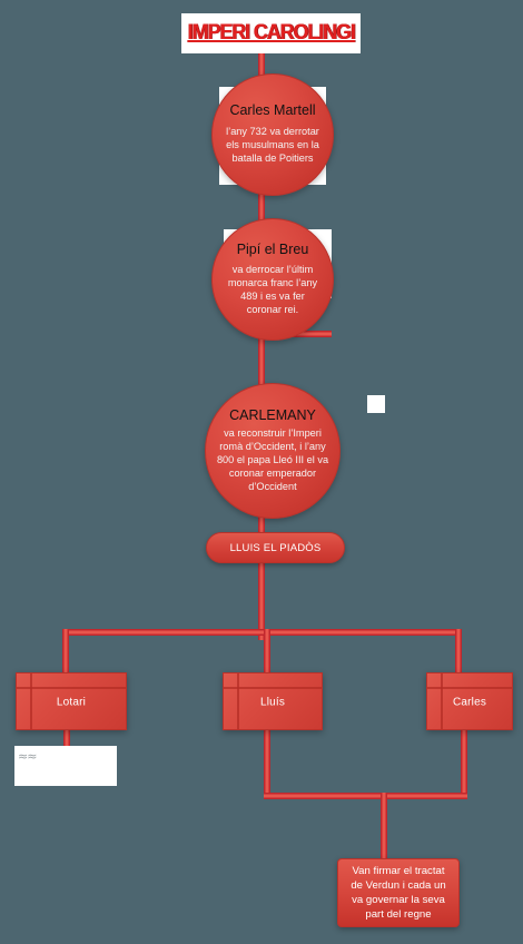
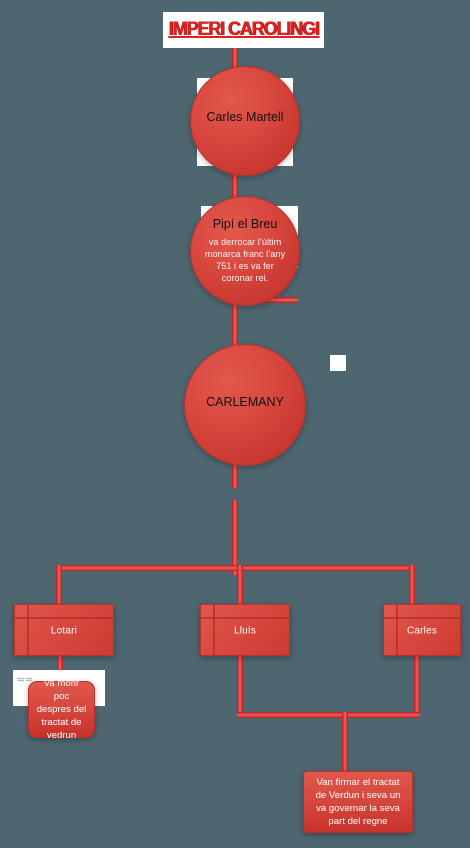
  IMPERI CAROLINGI
  Carles Martell
- l’any 732 va derrotar els musulmans en la batalla de Poitiers
  Pipí el Breu
- va derrocar l’últim monarca franc l’any 489 i es va fer coronar rei.
+ va derrocar l’últim monarca franc l’any 751 i es va fer coronar rei.
  CARLEMANY
- va reconstruir l’Imperi romà d’Occident, i l’any 800 el papa Lleó III el va coronar emperador d’Occident
- LLUIS EL PIADÒS
  Lotari
  Lluís
  Carles
  ≈≈
+ Va morir poc despres del tractat de vedrun
- Van firmar el tractat de Verdun i cada un va governar la seva part del regne
+ Van firmar el tractat de Verdun i seva un va governar la seva part del regne
